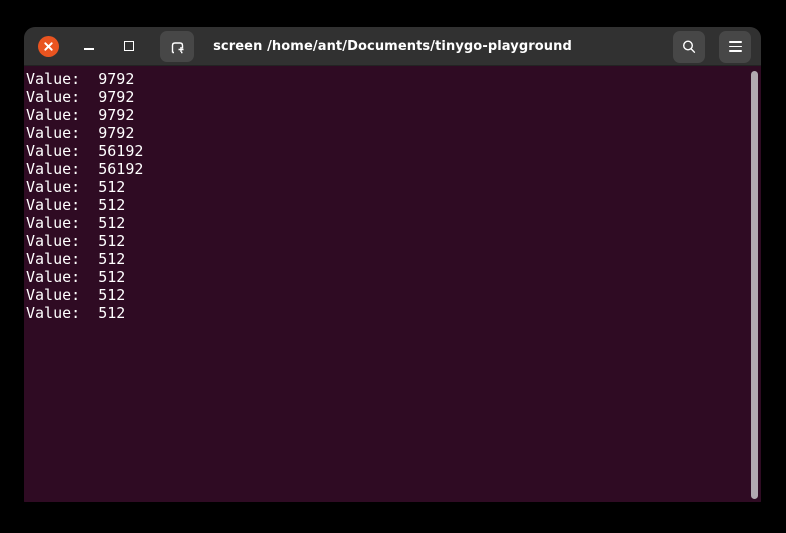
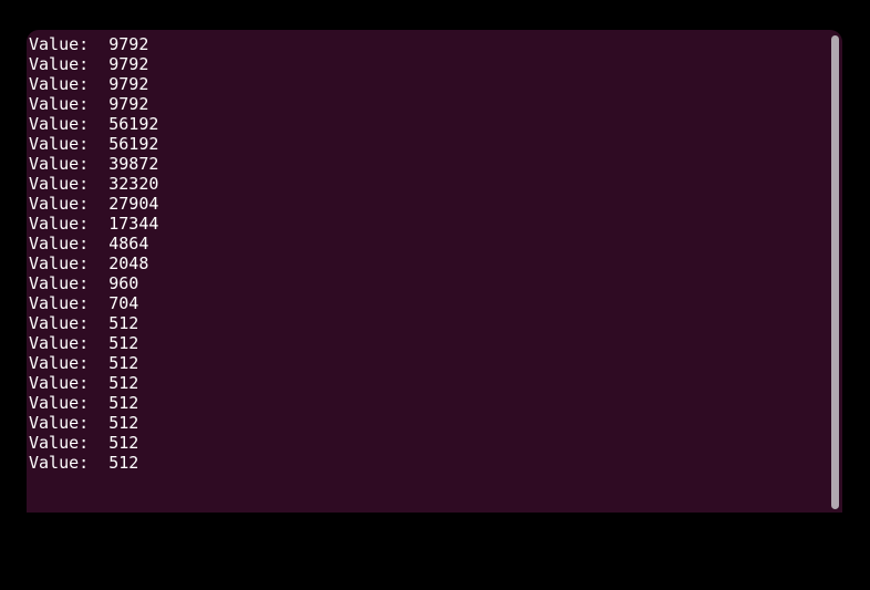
- screen /home/ant/Documents/tinygo-playground
  Value: 9792
  Value: 9792
  Value: 9792
  Value: 9792
  Value: 56192
  Value: 56192
+ Value: 39872
+ Value: 32320
+ Value: 27904
+ Value: 17344
+ Value: 4864
+ Value: 2048
+ Value: 960
+ Value: 704
  Value: 512
  Value: 512
  Value: 512
  Value: 512
  Value: 512
  Value: 512
  Value: 512
  Value: 512
